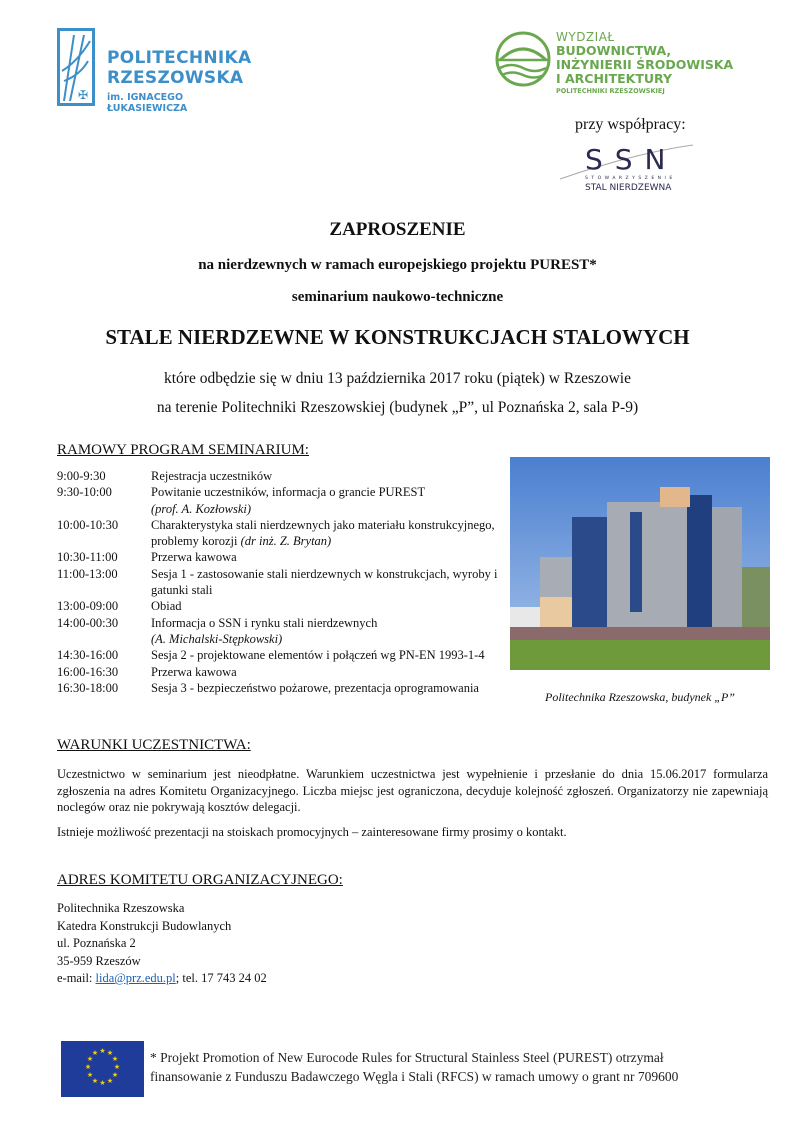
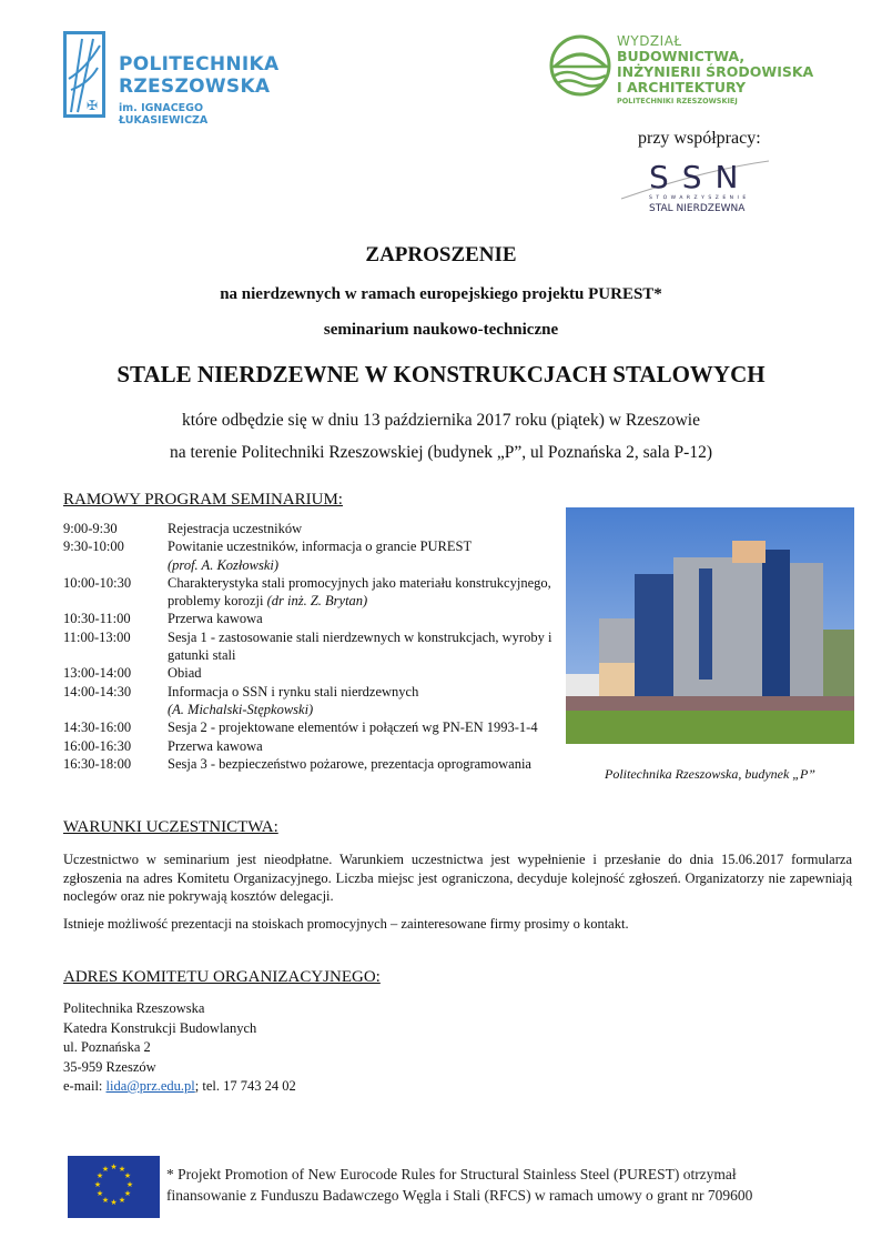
  ✠
  POLITECHNIKA
  RZESZOWSKA
  im. IGNACEGO ŁUKASIEWICZA
  WYDZIAŁ
  BUDOWNICTWA,
  INŻYNIERII ŚRODOWISKA
  I ARCHITEKTURY
  POLITECHNIKI RZESZOWSKIEJ
  przy współpracy:
  SSN
  STAL NIERDZEWNA
  ZAPROSZENIE
  na nierdzewnych w ramach europejskiego projektu PUREST*
  seminarium naukowo-techniczne
  STALE NIERDZEWNE W KONSTRUKCJACH STALOWYCH
  które odbędzie się w dniu 13 października 2017 roku (piątek) w Rzeszowie
- na terenie Politechniki Rzeszowskiej (budynek „P”, ul Poznańska 2, sala P-9)
+ na terenie Politechniki Rzeszowskiej (budynek „P”, ul Poznańska 2, sala P-12)
  RAMOWY PROGRAM SEMINARIUM:
  9:00-9:30
  Rejestracja uczestników
  9:30-10:00
  Powitanie uczestników, informacja o grancie PUREST
  (prof. A. Kozłowski)
  10:00-10:30
- Charakterystyka stali nierdzewnych jako materiału konstrukcyjnego, problemy korozji (dr inż. Z. Brytan)
+ Charakterystyka stali promocyjnych jako materiału konstrukcyjnego, problemy korozji (dr inż. Z. Brytan)
  10:30-11:00
  Przerwa kawowa
  11:00-13:00
  Sesja 1 - zastosowanie stali nierdzewnych w konstrukcjach, wyroby i gatunki stali
- 13:00-09:00
+ 13:00-14:00
  Obiad
- 14:00-00:30
+ 14:00-14:30
  Informacja o SSN i rynku stali nierdzewnych
  (A. Michalski-Stępkowski)
  14:30-16:00
  Sesja 2 - projektowane elementów i połączeń wg PN-EN 1993-1-4
  16:00-16:30
  Przerwa kawowa
  16:30-18:00
  Sesja 3 - bezpieczeństwo pożarowe, prezentacja oprogramowania
  Politechnika Rzeszowska, budynek „P”
  WARUNKI UCZESTNICTWA:
  Uczestnictwo w seminarium jest nieodpłatne. Warunkiem uczestnictwa jest wypełnienie i przesłanie do dnia 15.06.2017 formularza zgłoszenia na adres Komitetu Organizacyjnego. Liczba miejsc jest ograniczona, decyduje kolejność zgłoszeń. Organizatorzy nie zapewniają noclegów oraz nie pokrywają kosztów delegacji.
  Istnieje możliwość prezentacji na stoiskach promocyjnych – zainteresowane firmy prosimy o kontakt.
  ADRES KOMITETU ORGANIZACYJNEGO:
  Politechnika Rzeszowska
  Katedra Konstrukcji Budowlanych
  ul. Poznańska 2
  35-959 Rzeszów
  e-mail: lida@prz.edu.pl; tel. 17 743 24 02
  ★
  ★
  ★
  ★
  ★
  ★
  ★
  ★
  ★
  ★
  ★
  ★
  * Projekt Promotion of New Eurocode Rules for Structural Stainless Steel (PUREST) otrzymał
  finansowanie z Funduszu Badawczego Węgla i Stali (RFCS) w ramach umowy o grant nr 709600
